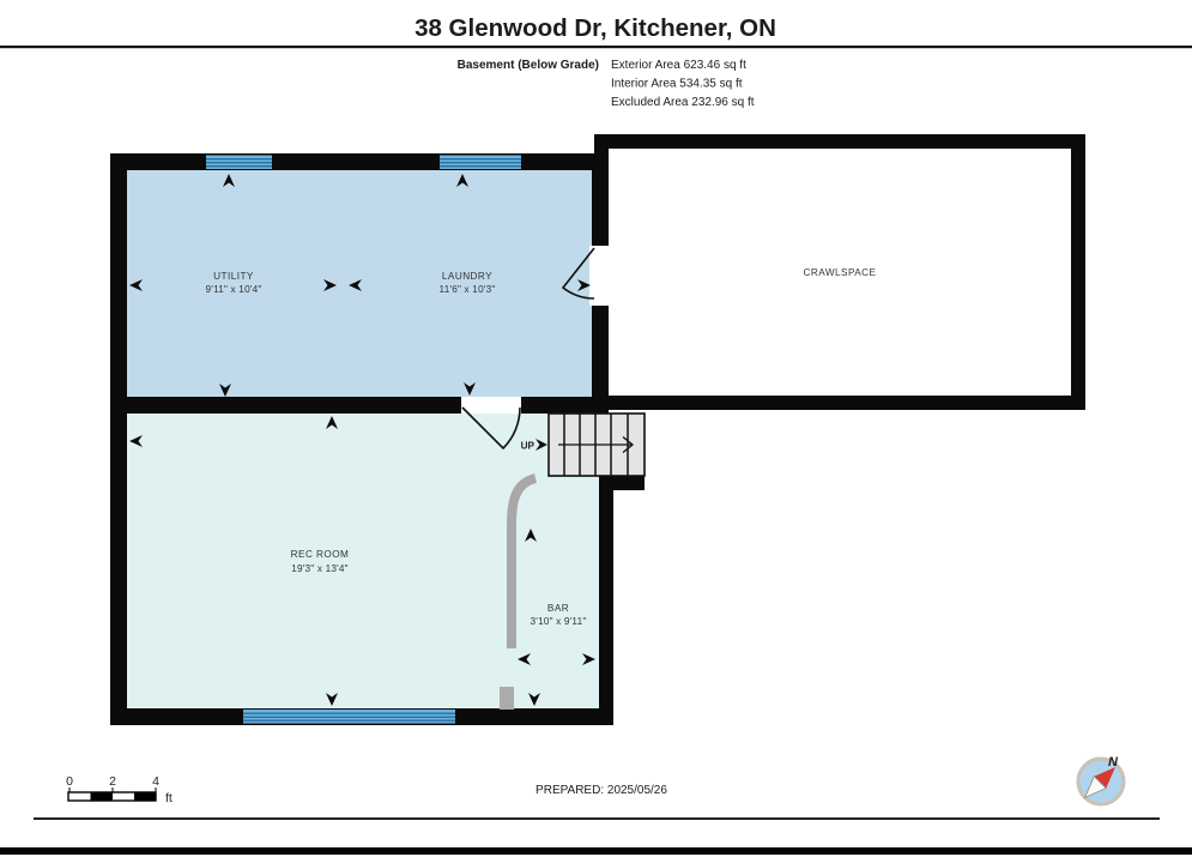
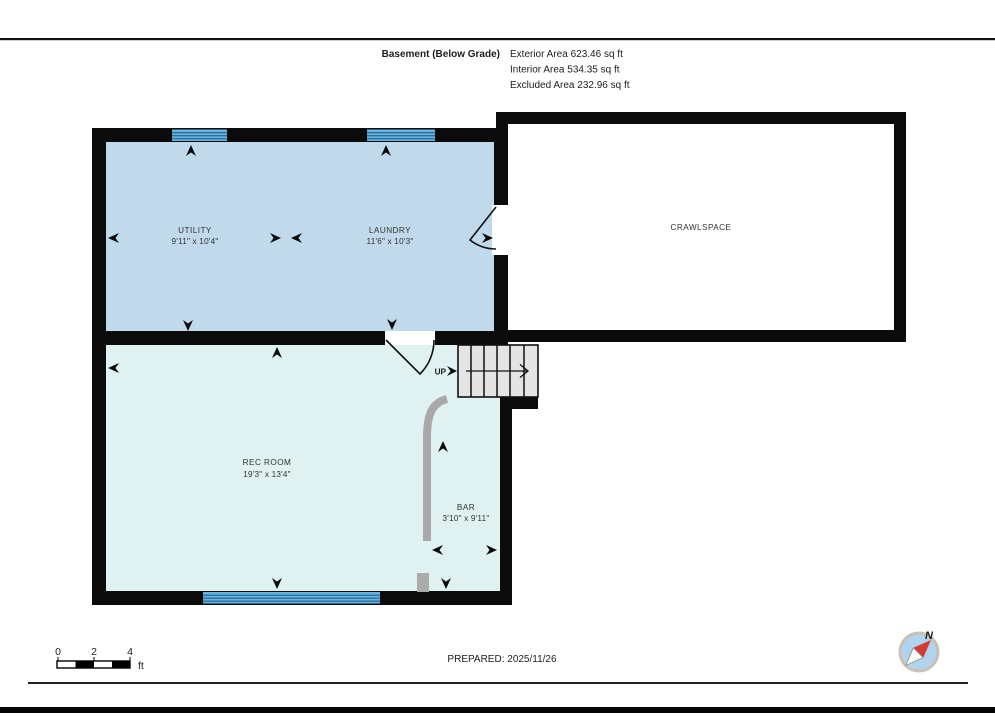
- 38 Glenwood Dr, Kitchener, ON
  Basement (Below Grade)
  Exterior Area 623.46 sq ft
  Interior Area 534.35 sq ft
  Excluded Area 232.96 sq ft
  UTILITY
  9'11" x 10'4"
  LAUNDRY
  11'6" x 10'3"
  CRAWLSPACE
  REC ROOM
  19'3" x 13'4"
  BAR
  3'10" x 9'11"
  UP
  0
  2
  4
  ft
- PREPARED: 2025/05/26
+ PREPARED: 2025/11/26
  N
